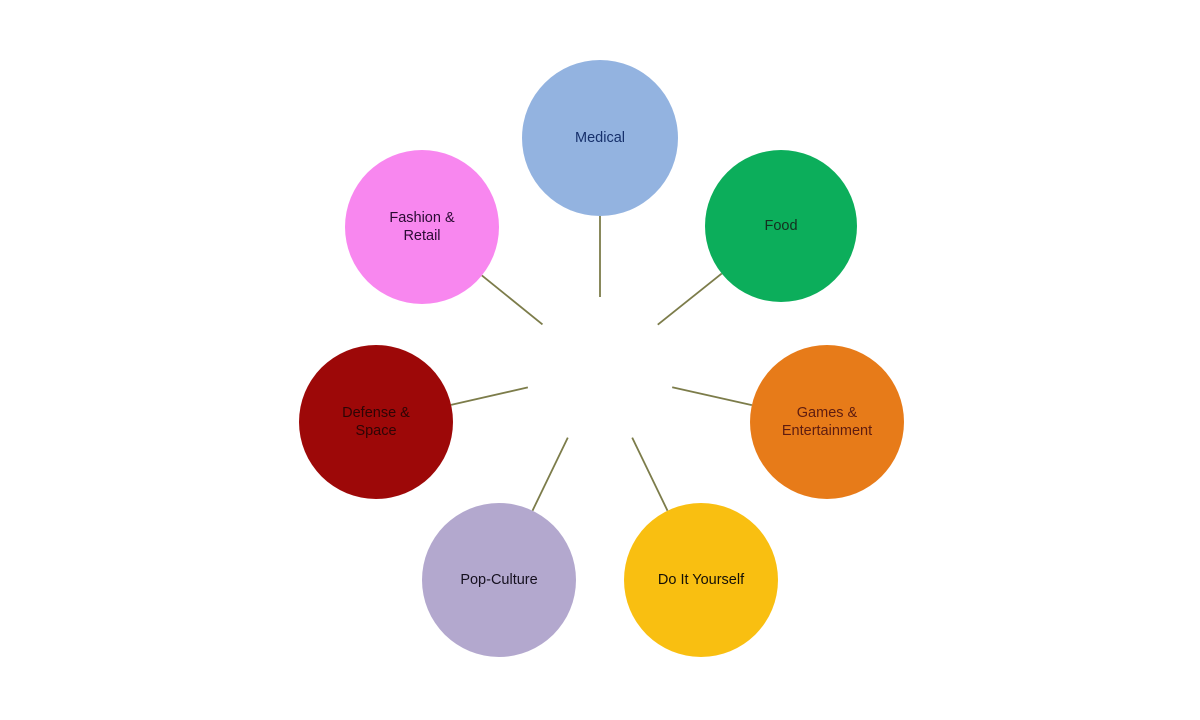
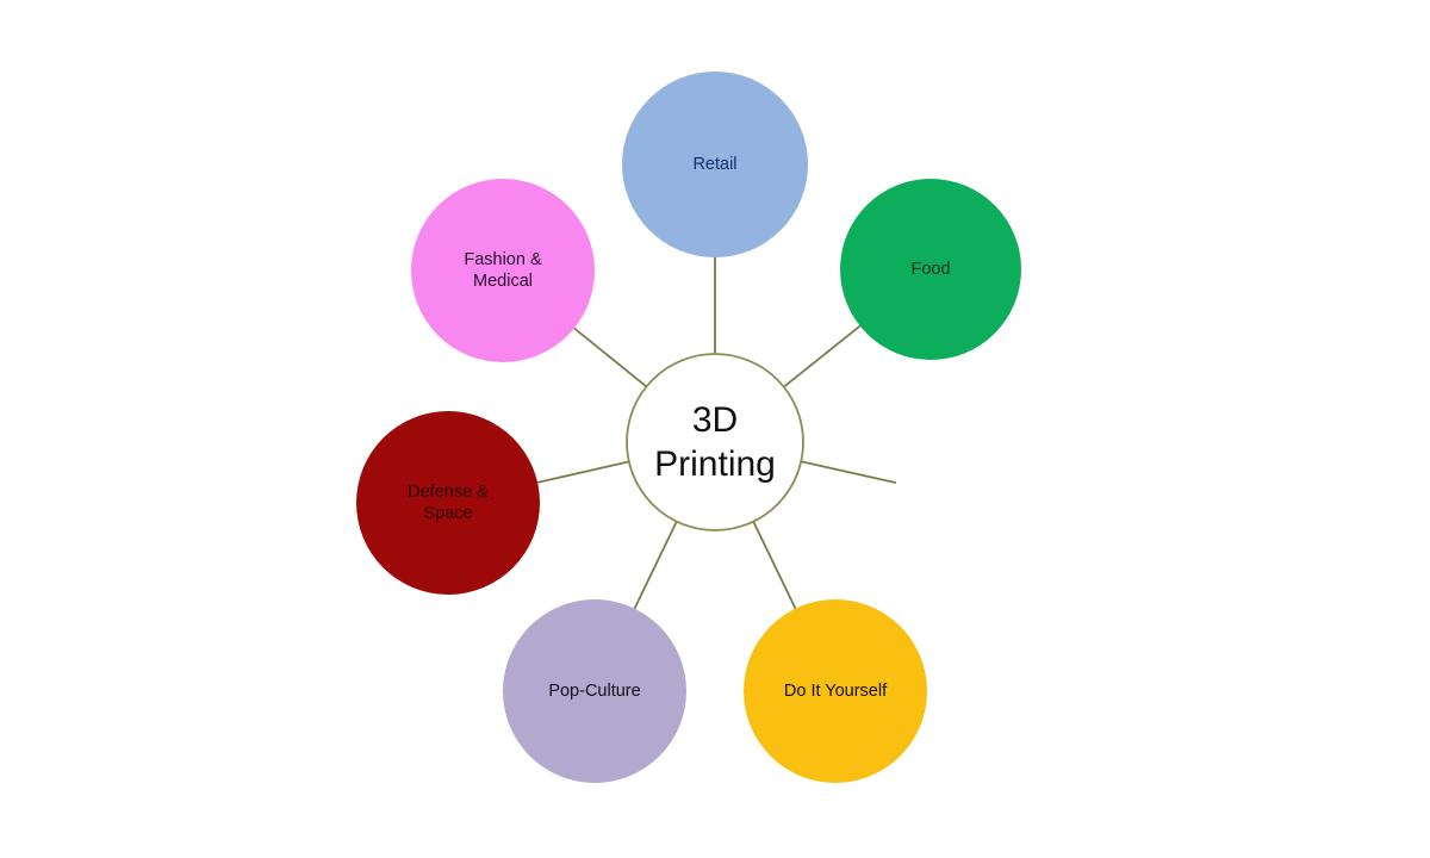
- Medical
+ Retail
  Food
- Games &
- Entertainment
  Do It Yourself
  Pop-Culture
  Defense &
  Space
  Fashion &
- Retail
+ Medical
+ 3D
+ Printing
